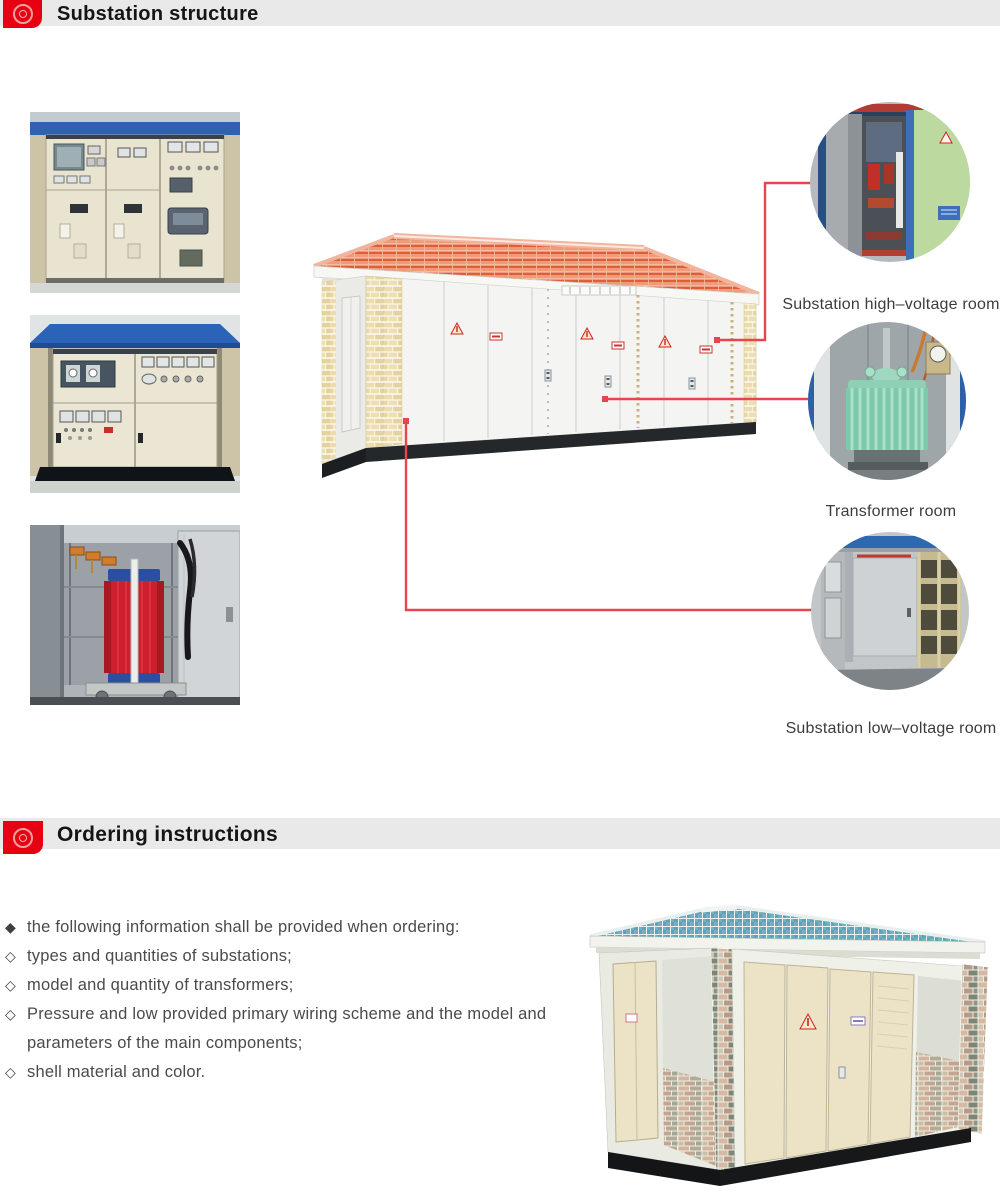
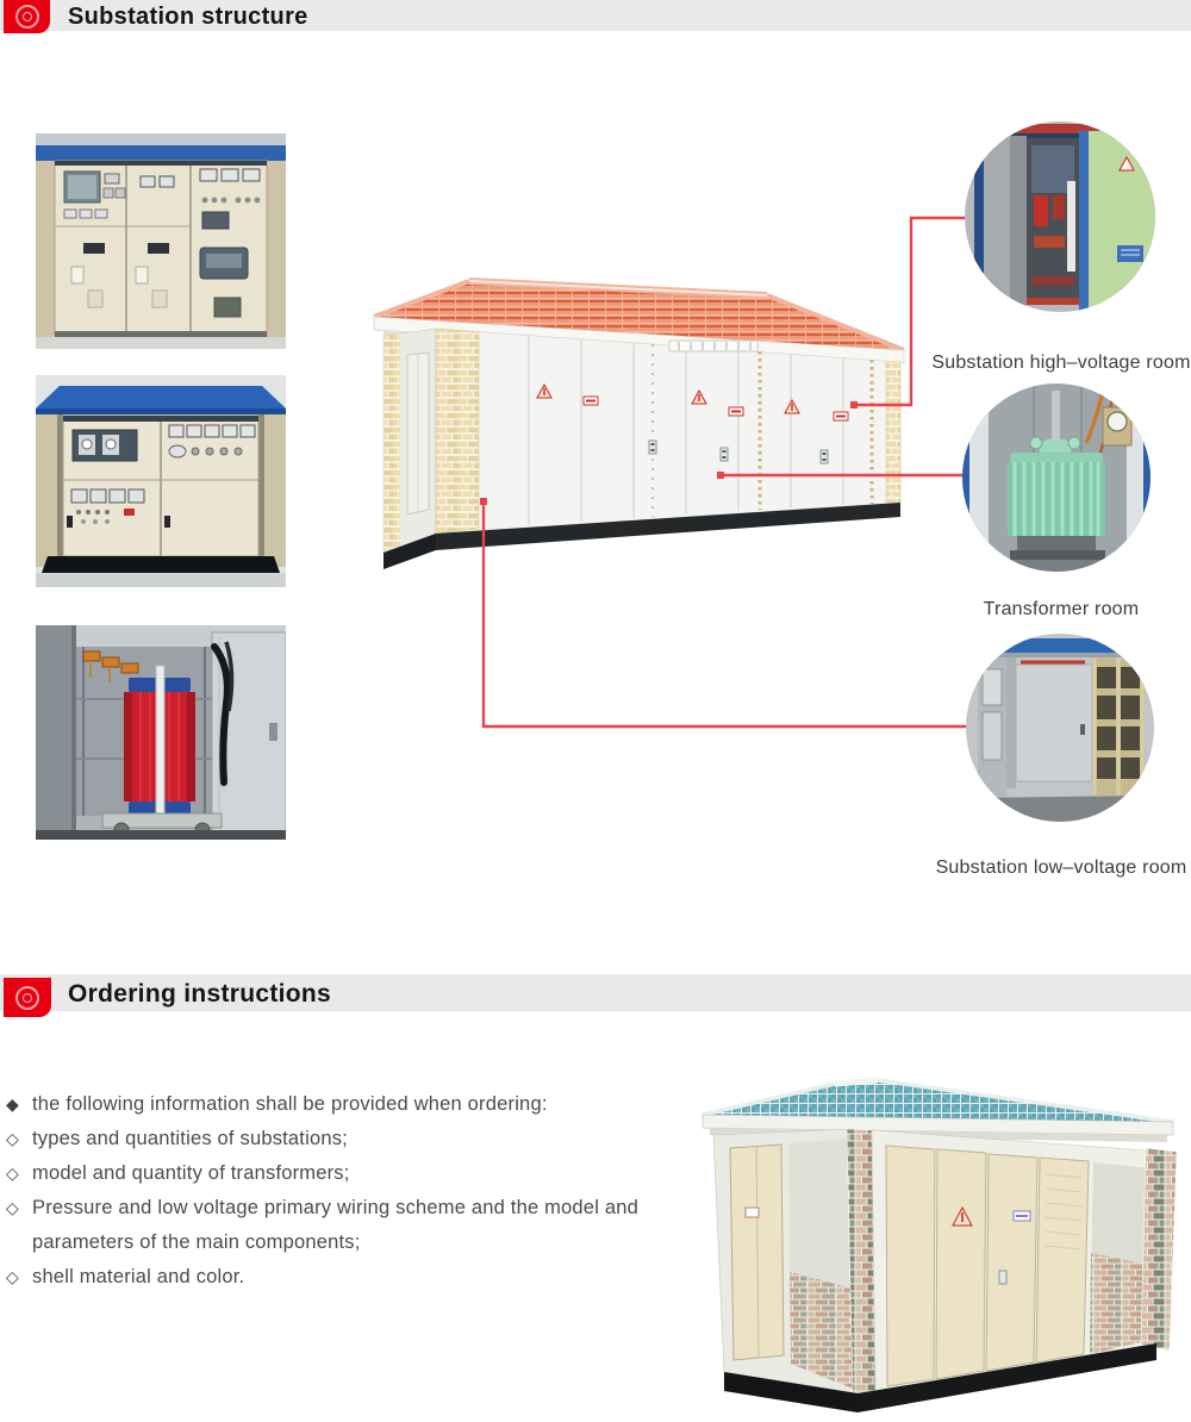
  Substation structure
  Substation high–voltage room
  Transformer room
  Substation low–voltage room
  Ordering instructions
  ◆
  the following information shall be provided when ordering:
  ◇
  types and quantities of substations;
  ◇
  model and quantity of transformers;
  ◇
- Pressure and low provided primary wiring scheme and the model and parameters of the main components;
+ Pressure and low voltage primary wiring scheme and the model and parameters of the main components;
  ◇
  shell material and color.
